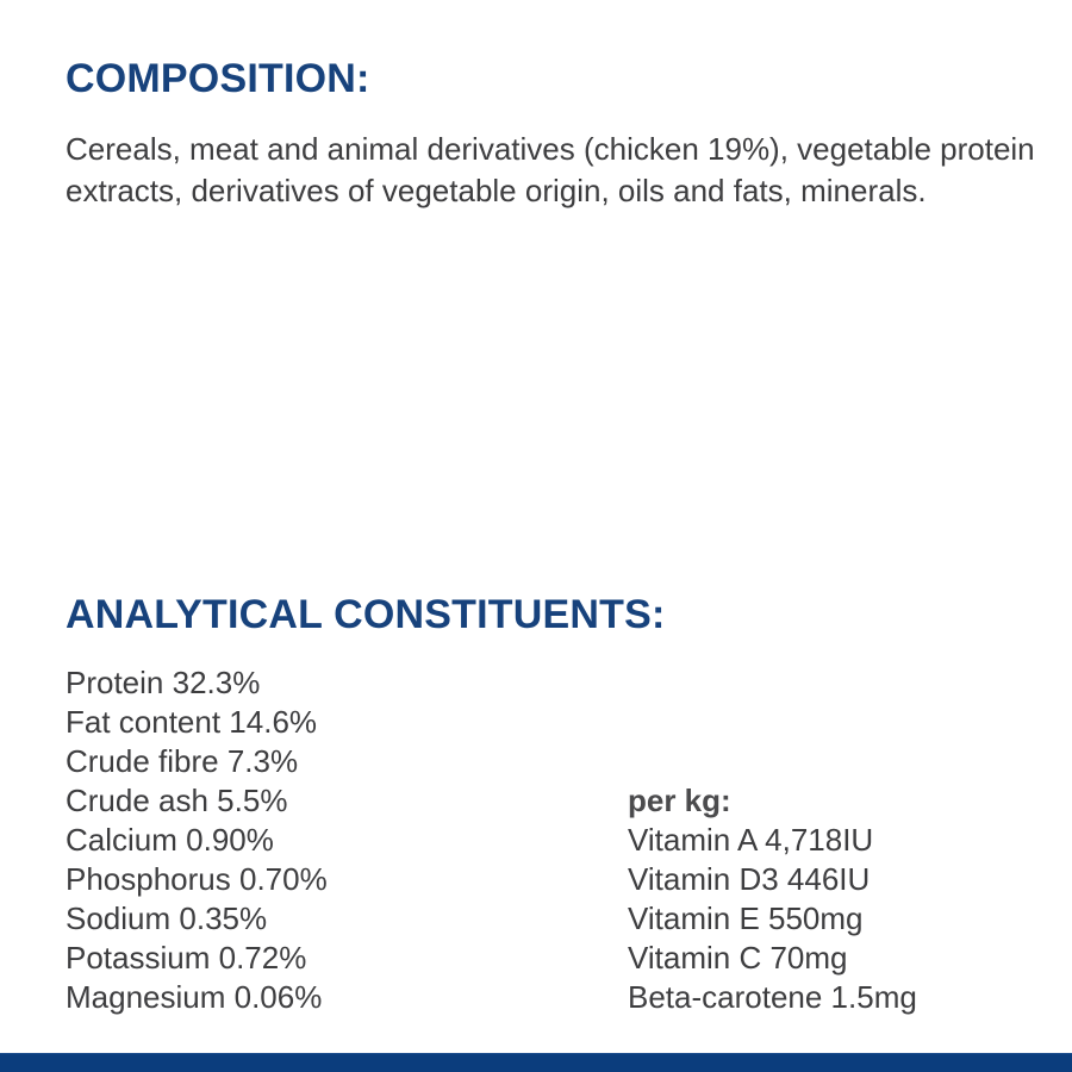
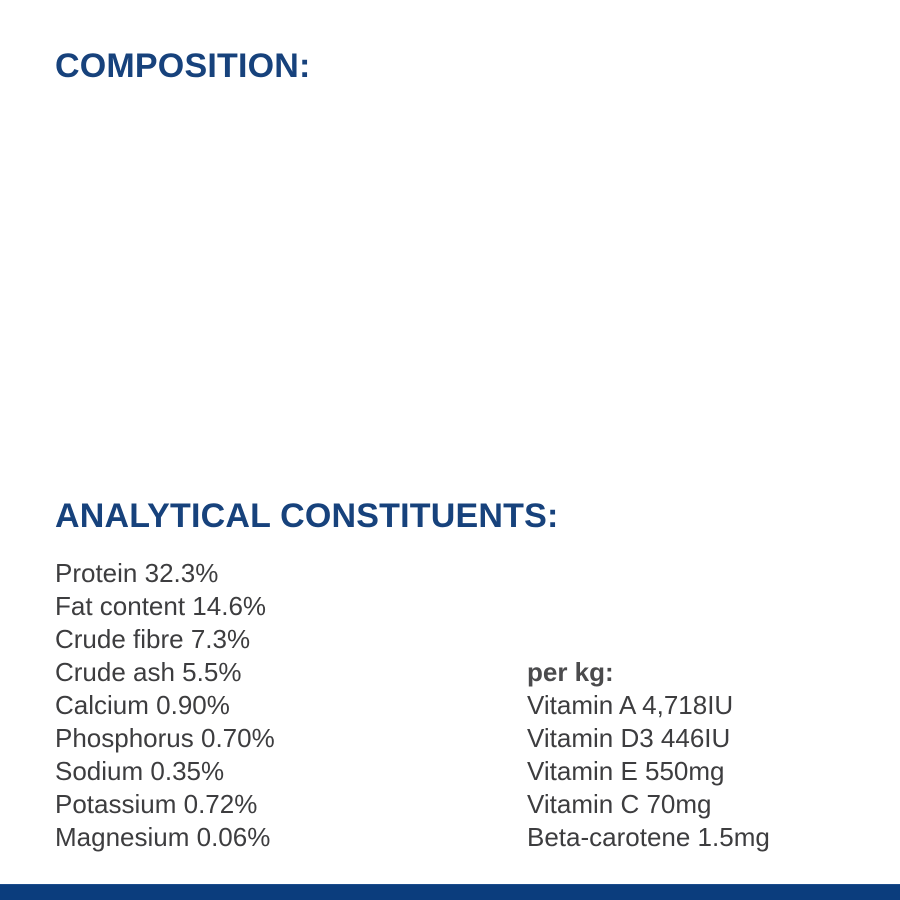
  COMPOSITION:
- Cereals, meat and animal derivatives (chicken 19%), vegetable protein extracts, derivatives of vegetable origin, oils and fats, minerals.
  ANALYTICAL CONSTITUENTS:
  Protein 32.3%
  Fat content 14.6%
  Crude fibre 7.3%
  Crude ash 5.5%
  Calcium 0.90%
  Phosphorus 0.70%
  Sodium 0.35%
  Potassium 0.72%
  Magnesium 0.06%
  per kg:
  Vitamin A 4,718IU
  Vitamin D3 446IU
  Vitamin E 550mg
  Vitamin C 70mg
  Beta-carotene 1.5mg
